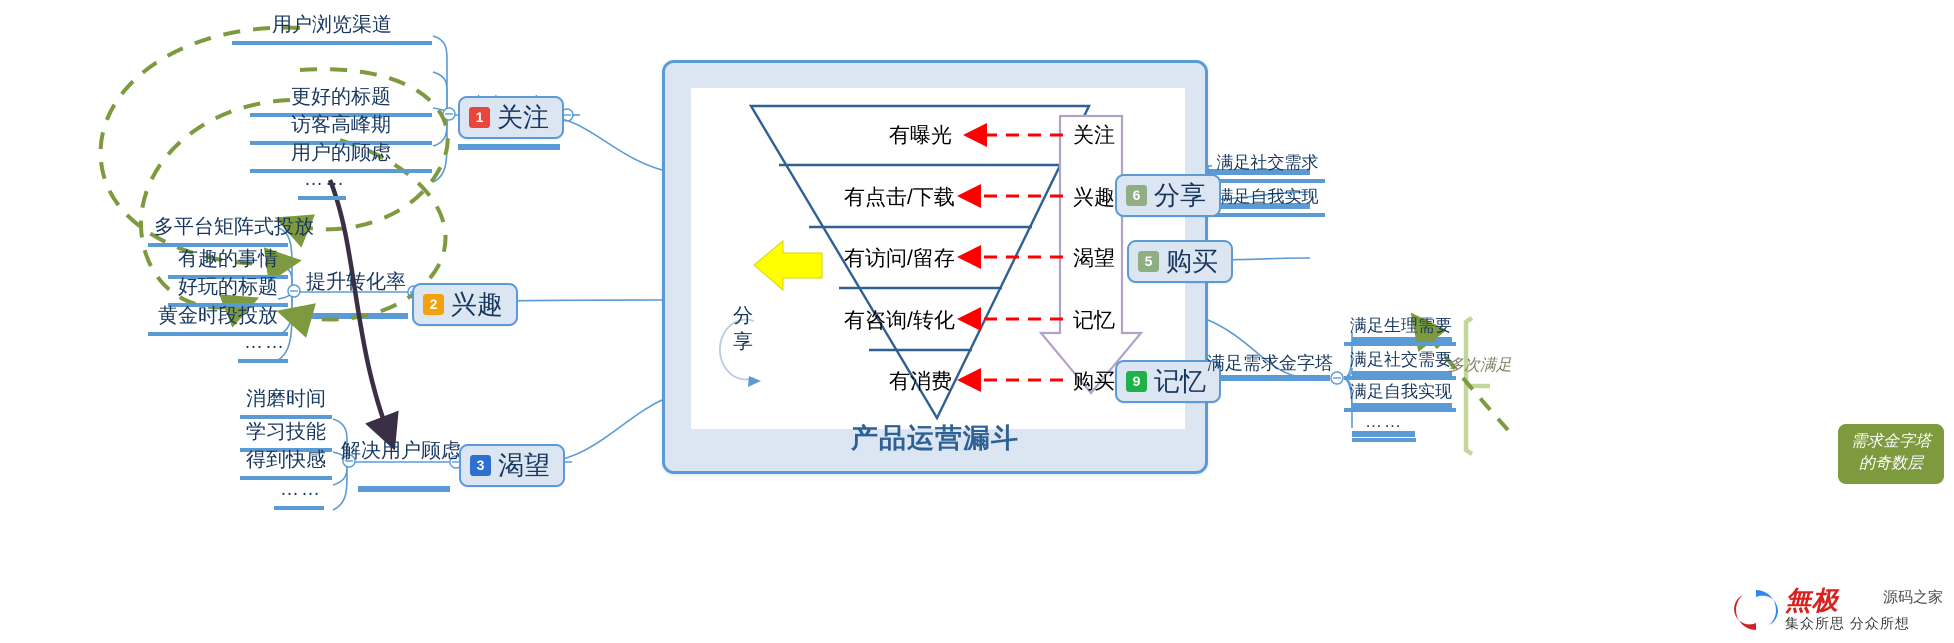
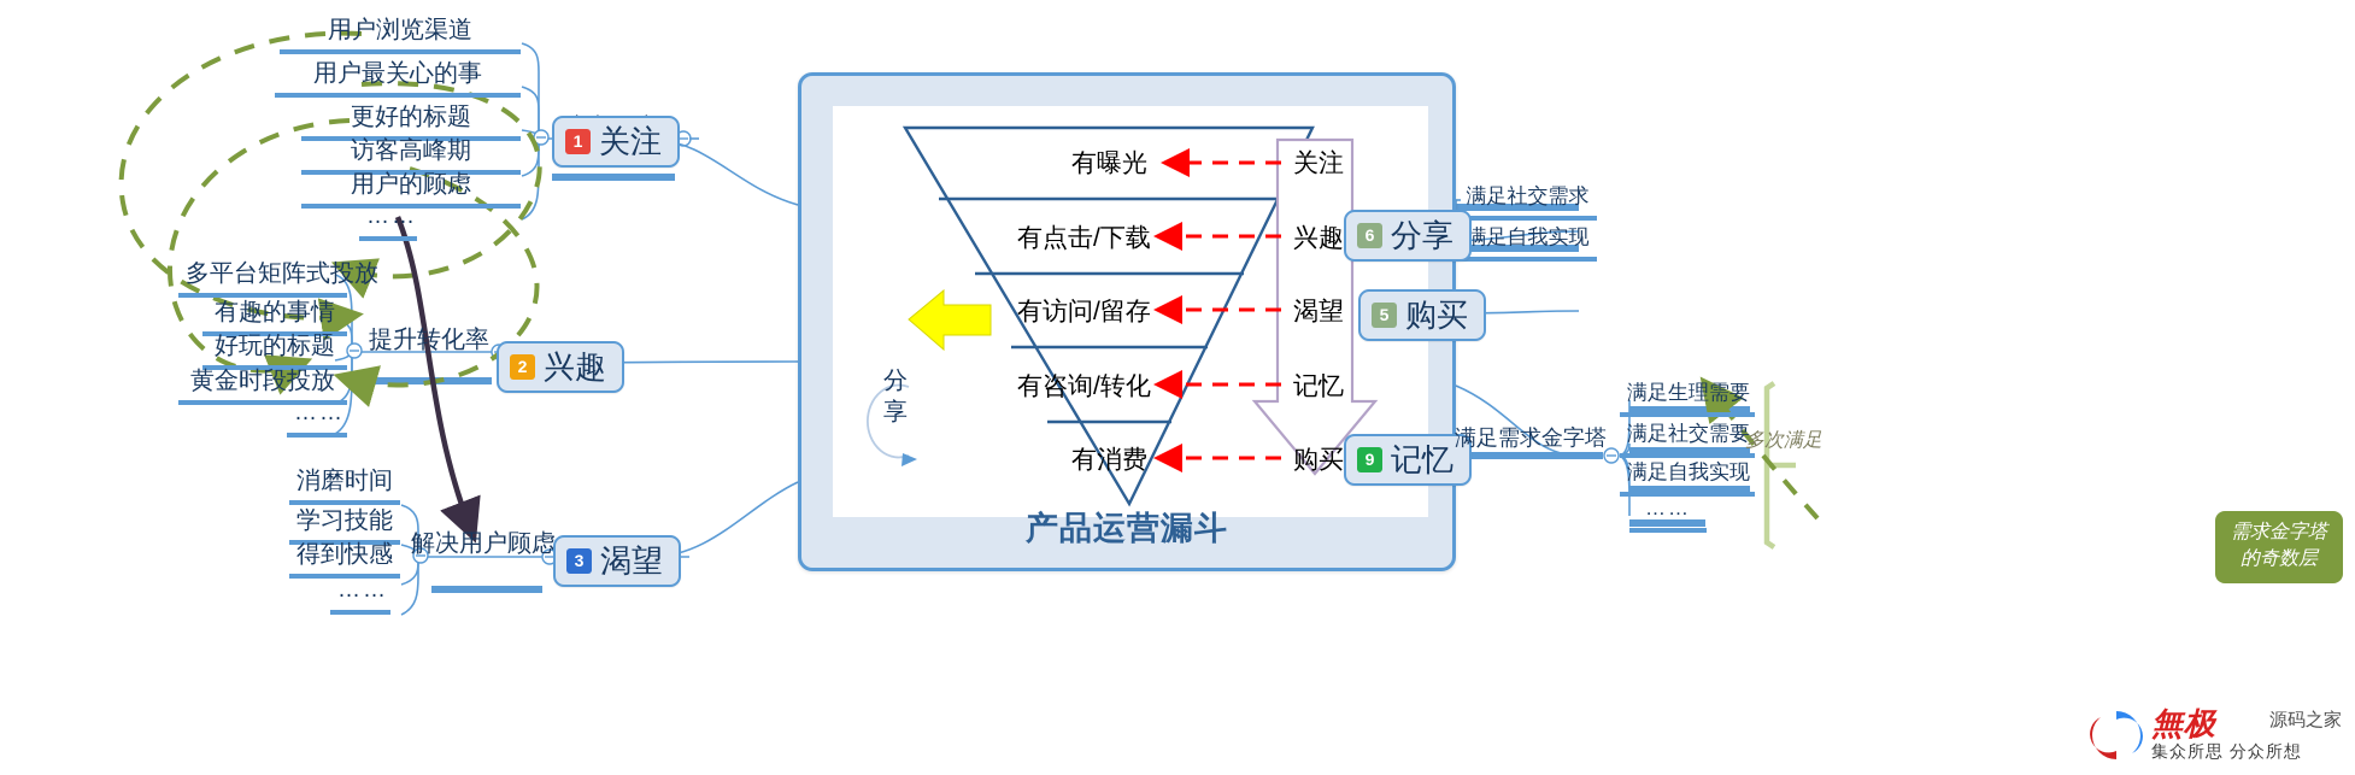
  用户浏览渠道
+ 用户最关心的事
  更好的标题
  访客高峰期
  用户的顾虑
  ……
  1
  关注
  多平台矩阵式投放
  有趣的事情
  好玩的标题
  黄金时段投放
  ……
  提升转化率
  2
  兴趣
  消磨时间
  学习技能
  得到快感
  ……
  解决用户顾虑
  3
  渴望
  分
  享
  有曝光
  有点击/下载
  有访问/留存
  有咨询/转化
  有消费
  关注
  兴趣
  渴望
  记忆
  购买
  产品运营漏斗
  满足社交需求
  满足自我实现
  6
  分享
  5
  购买
  多次满足
  9
  记忆
  满足需求金字塔
  满足生理需要
  满足社交需要
  满足自我实现
  ……
  需求金字塔的奇数层
  無极
  源码之家
  集众所思 分众所想
